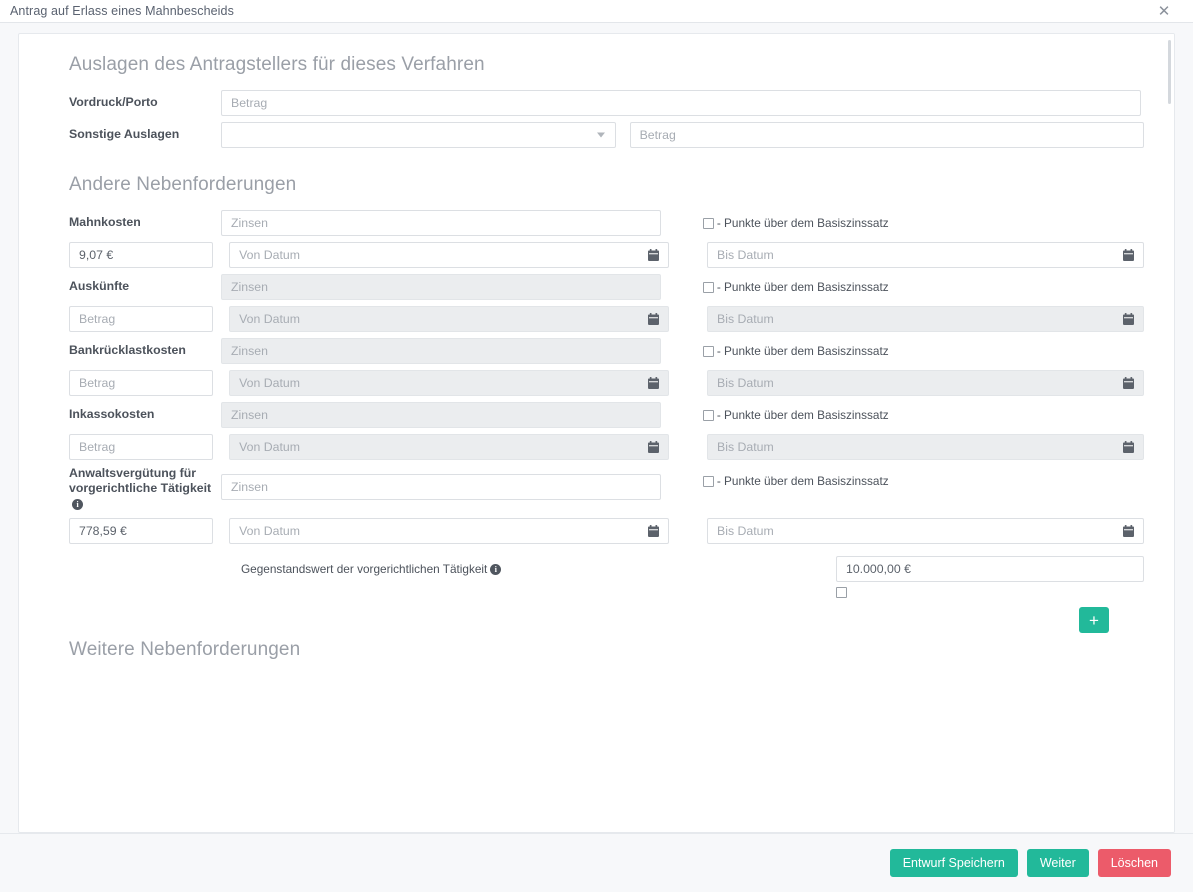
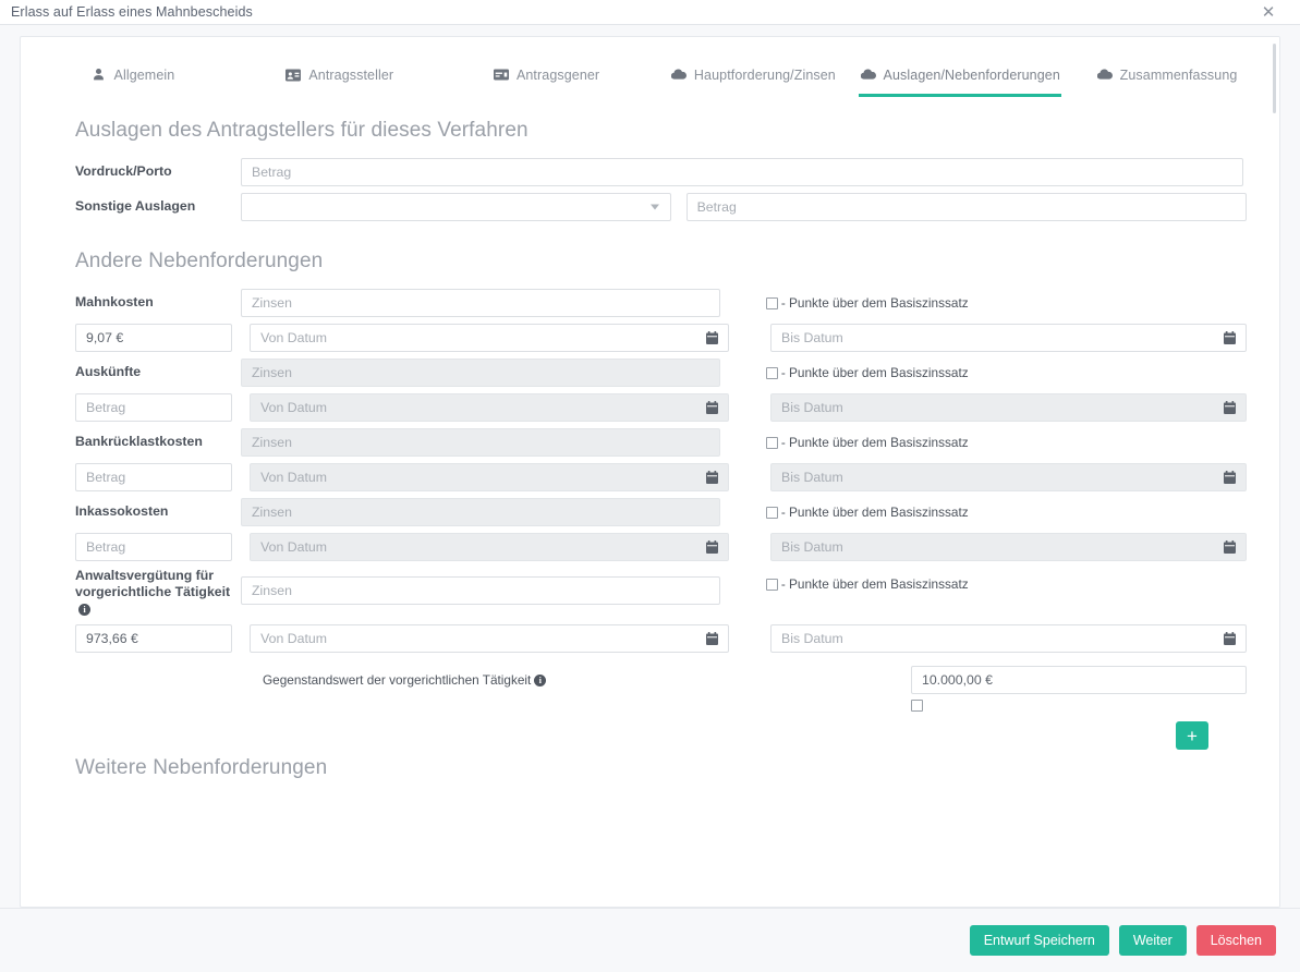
- Antrag auf Erlass eines Mahnbescheids
+ Erlass auf Erlass eines Mahnbescheids
  ✕
+ Allgemein
+ Antragssteller
+ Antragsgener
+ Hauptforderung/Zinsen
+ Auslagen/Nebenforderungen
+ Zusammenfassung
  Auslagen des Antragstellers für dieses Verfahren
  Vordruck/Porto
  Betrag
  Sonstige Auslagen
  Betrag
  Andere Nebenforderungen
  Mahnkosten
  Zinsen
  - Punkte über dem Basiszinssatz
  9,07 €
  Von Datum
  Bis Datum
  Auskünfte
  Zinsen
  - Punkte über dem Basiszinssatz
  Betrag
  Von Datum
  Bis Datum
  Bankrücklastkosten
  Zinsen
  - Punkte über dem Basiszinssatz
  Betrag
  Von Datum
  Bis Datum
  Inkassokosten
  Zinsen
  - Punkte über dem Basiszinssatz
  Betrag
  Von Datum
  Bis Datum
  Anwaltsvergütung für vorgerichtliche Tätigkeiti
  Zinsen
  - Punkte über dem Basiszinssatz
- 778,59 €
+ 973,66 €
  Von Datum
  Bis Datum
  Gegenstandswert der vorgerichtlichen Tätigkeit i
  10.000,00 €
  +
  Weitere Nebenforderungen
  Entwurf Speichern
  Weiter
  Löschen
